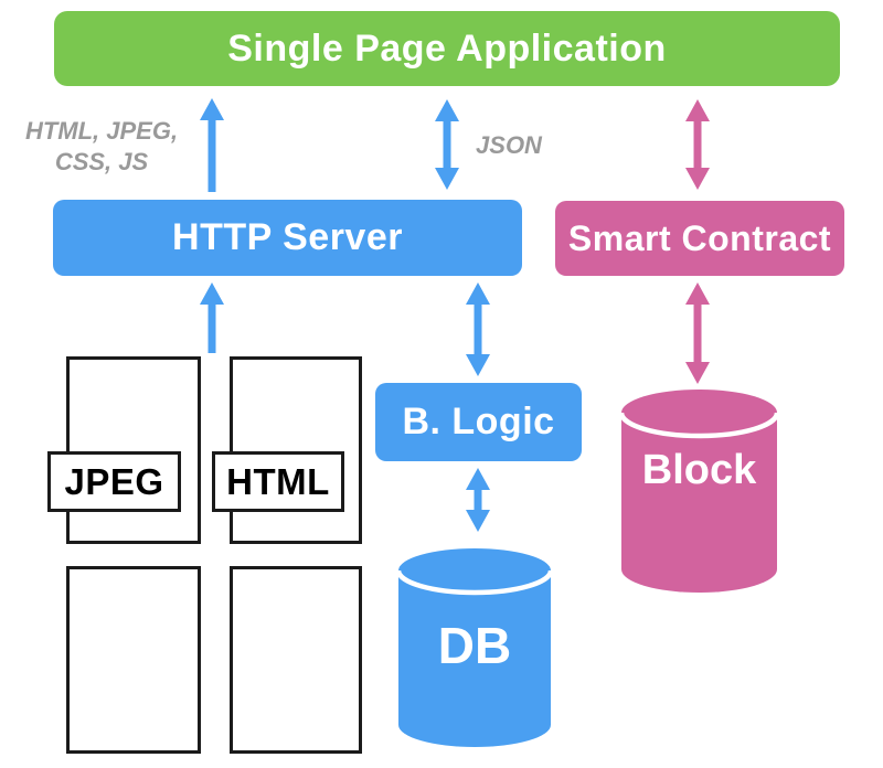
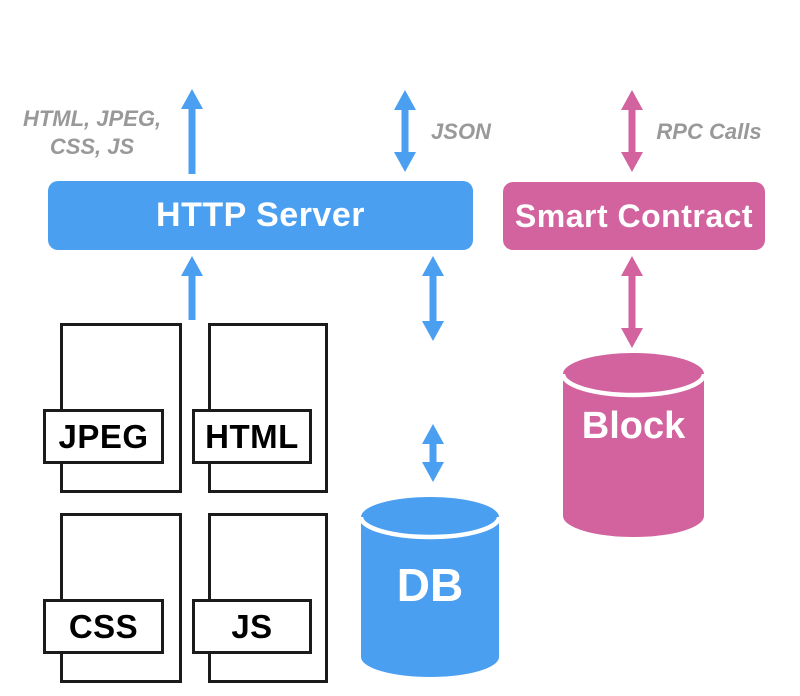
- Single Page Application
  HTML, JPEG,
  CSS, JS
  JSON
+ RPC Calls
  HTTP Server
  Smart Contract
- B. Logic
  JPEG
  HTML
+ CSS
+ JS
  DB
  Block
